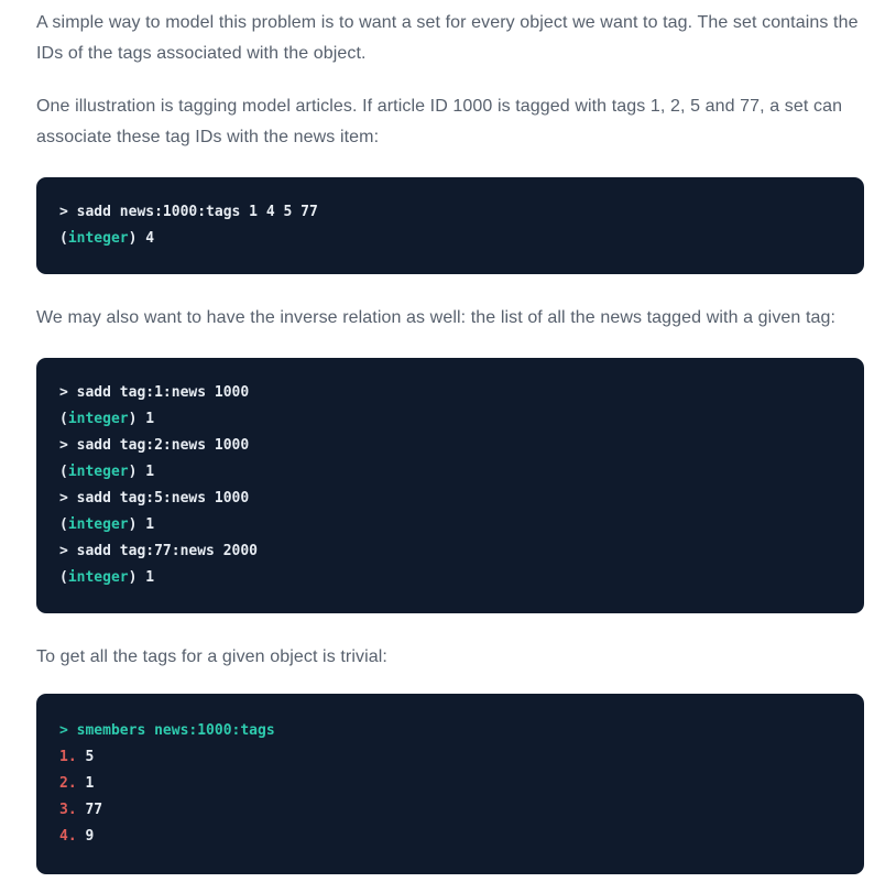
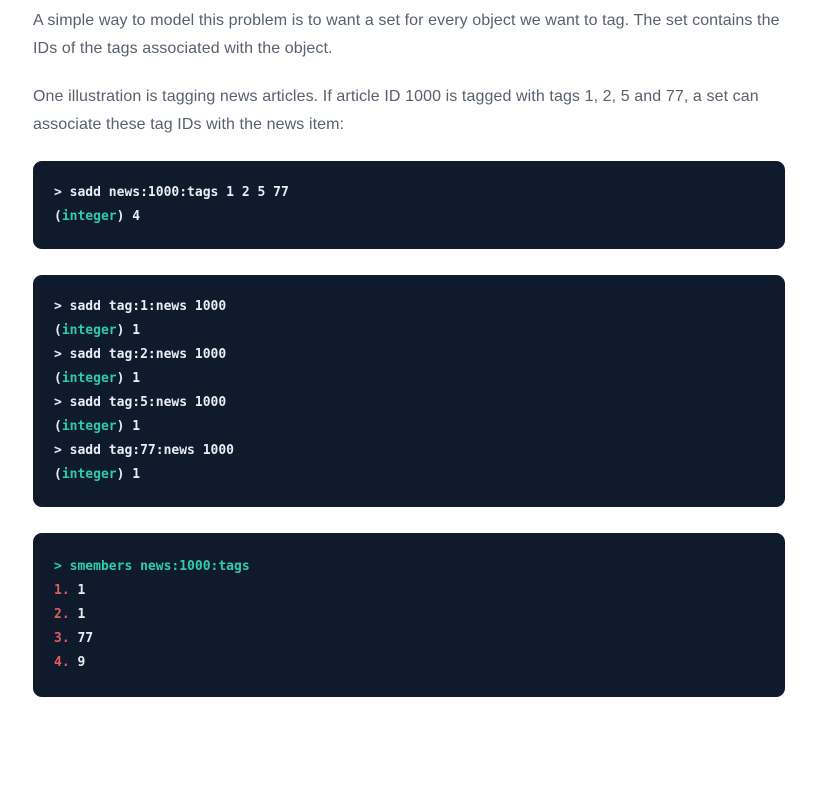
  A simple way to model this problem is to want a set for every object we want to tag. The set contains the IDs of the tags associated with the object.
- One illustration is tagging model articles. If article ID 1000 is tagged with tags 1, 2, 5 and 77, a set can associate these tag IDs with the news item:
+ One illustration is tagging news articles. If article ID 1000 is tagged with tags 1, 2, 5 and 77, a set can associate these tag IDs with the news item:
- > sadd news:1000:tags 1 4 5 77
+ > sadd news:1000:tags 1 2 5 77
  (integer) 4
- We may also want to have the inverse relation as well: the list of all the news tagged with a given tag:
  > sadd tag:1:news 1000
  (integer) 1
  > sadd tag:2:news 1000
  (integer) 1
  > sadd tag:5:news 1000
  (integer) 1
- > sadd tag:77:news 2000
+ > sadd tag:77:news 1000
  (integer) 1
- To get all the tags for a given object is trivial:
  > smembers news:1000:tags
- 1. 5
+ 1. 1
  2. 1
  3. 77
  4. 9
